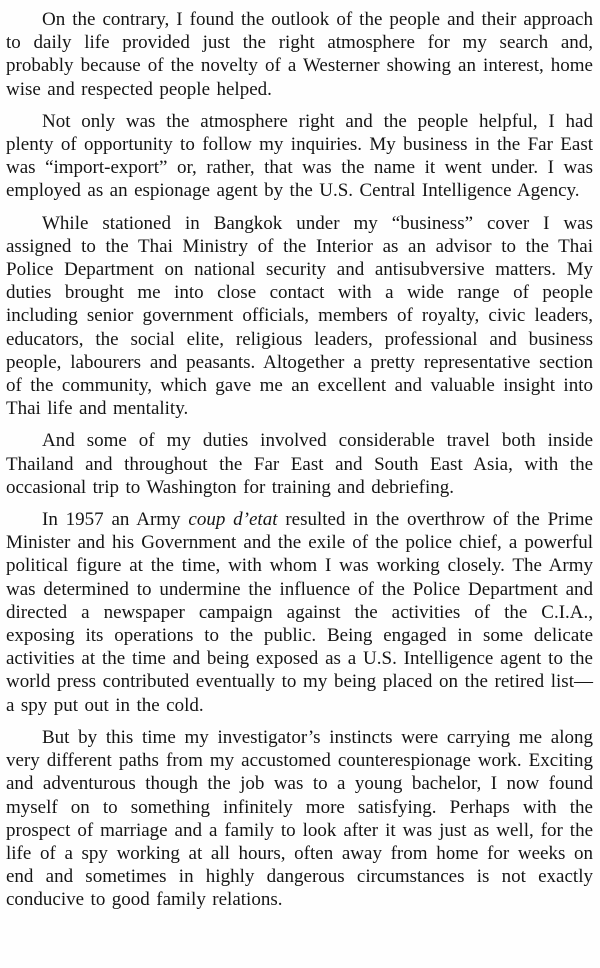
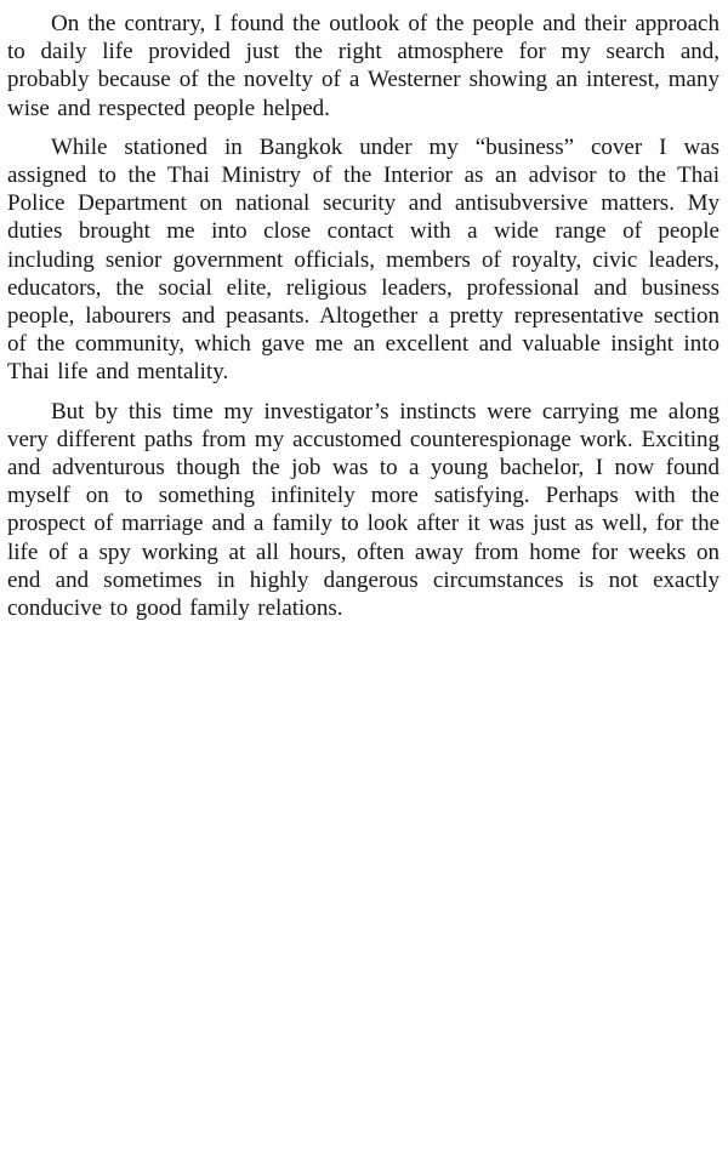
- On the contrary, I found the outlook of the people and their approach to daily life provided just the right atmosphere for my search and, probably because of the novelty of a Westerner showing an interest, home wise and respected people helped.
+ On the contrary, I found the outlook of the people and their approach to daily life provided just the right atmosphere for my search and, probably because of the novelty of a Westerner showing an interest, many wise and respected people helped.
- Not only was the atmosphere right and the people helpful, I had plenty of opportunity to follow my inquiries. My business in the Far East was “import-export” or, rather, that was the name it went under. I was employed as an espionage agent by the U.S. Central Intelligence Agency.
  While stationed in Bangkok under my “business” cover I was assigned to the Thai Ministry of the Interior as an advisor to the Thai Police Department on national security and antisubversive matters. My duties brought me into close contact with a wide range of people including senior government officials, members of royalty, civic leaders, educators, the social elite, religious leaders, professional and business people, labourers and peasants. Altogether a pretty representative section of the community, which gave me an excellent and valuable insight into Thai life and mentality.
- And some of my duties involved considerable travel both inside Thailand and throughout the Far East and South East Asia, with the occasional trip to Washington for training and debriefing.
- In 1957 an Army coup d’etat resulted in the overthrow of the Prime Minister and his Government and the exile of the police chief, a powerful political figure at the time, with whom I was working closely. The Army was determined to undermine the influence of the Police Department and directed a newspaper campaign against the activities of the C.I.A., exposing its operations to the public. Being engaged in some delicate activities at the time and being exposed as a U.S. Intelligence agent to the world press contributed eventually to my being placed on the retired list—a spy put out in the cold.
  But by this time my investigator’s instincts were carrying me along very different paths from my accustomed counterespionage work. Exciting and adventurous though the job was to a young bachelor, I now found myself on to something infinitely more satisfying. Perhaps with the prospect of marriage and a family to look after it was just as well, for the life of a spy working at all hours, often away from home for weeks on end and sometimes in highly dangerous circumstances is not exactly conducive to good family relations.
